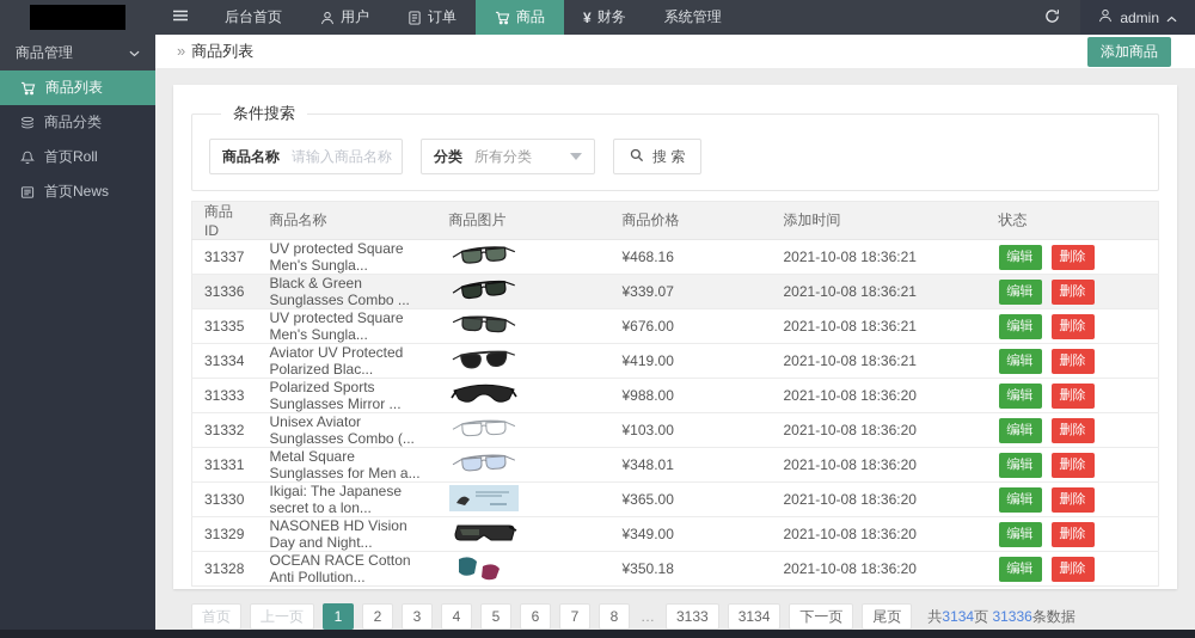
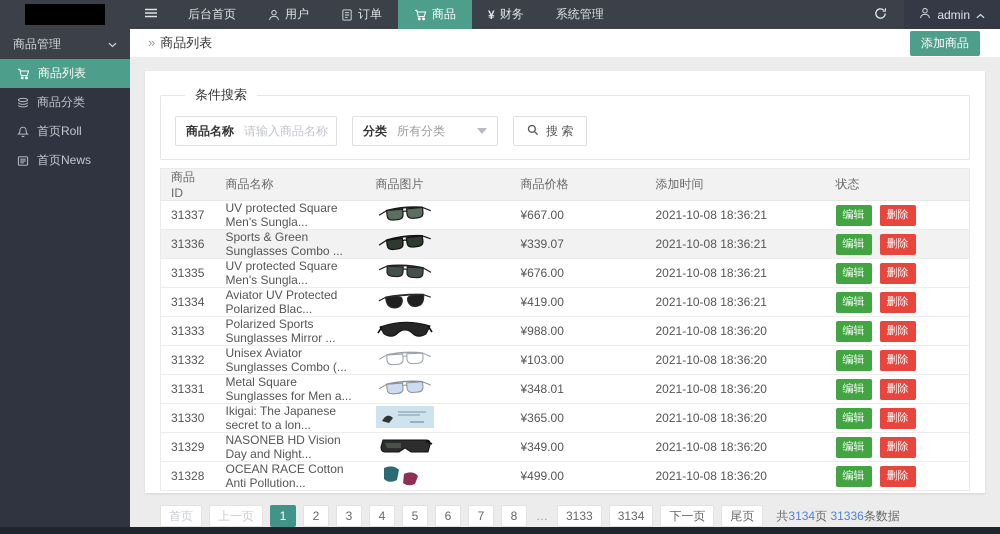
  后台首页
  用户
  订单
  商品
  ¥
  财务
  系统管理
  admin
  商品管理
  商品列表
  商品分类
  首页Roll
  首页News
  » 商品列表
  添加商品
  条件搜索
  商品名称
  请输入商品名称
  分类
  所有分类
  搜 索
  商品ID	商品名称	商品图片	商品价格	添加时间	状态
- 31337	UV protected Square Men's Sungla...		¥468.16	2021-10-08 18:36:21	编辑 删除
+ 31337	UV protected Square Men's Sungla...		¥667.00	2021-10-08 18:36:21	编辑 删除
- 31336	Black & Green Sunglasses Combo ...		¥339.07	2021-10-08 18:36:21	编辑 删除
+ 31336	Sports & Green Sunglasses Combo ...		¥339.07	2021-10-08 18:36:21	编辑 删除
  31335	UV protected Square Men's Sungla...		¥676.00	2021-10-08 18:36:21	编辑 删除
  31334	Aviator UV Protected Polarized Blac...		¥419.00	2021-10-08 18:36:21	编辑 删除
  31333	Polarized Sports Sunglasses Mirror ...		¥988.00	2021-10-08 18:36:20	编辑 删除
  31332	Unisex Aviator Sunglasses Combo (...		¥103.00	2021-10-08 18:36:20	编辑 删除
  31331	Metal Square Sunglasses for Men a...		¥348.01	2021-10-08 18:36:20	编辑 删除
  31330	Ikigai: The Japanese secret to a lon...		¥365.00	2021-10-08 18:36:20	编辑 删除
  31329	NASONEB HD Vision Day and Night...		¥349.00	2021-10-08 18:36:20	编辑 删除
- 31328	OCEAN RACE Cotton Anti Pollution...		¥350.18	2021-10-08 18:36:20	编辑 删除
+ 31328	OCEAN RACE Cotton Anti Pollution...		¥499.00	2021-10-08 18:36:20	编辑 删除
  首页
  上一页
  1
  2
  3
  4
  5
  6
  7
  8
  …
  3133
  3134
  下一页
  尾页
  共3134页 31336条数据
